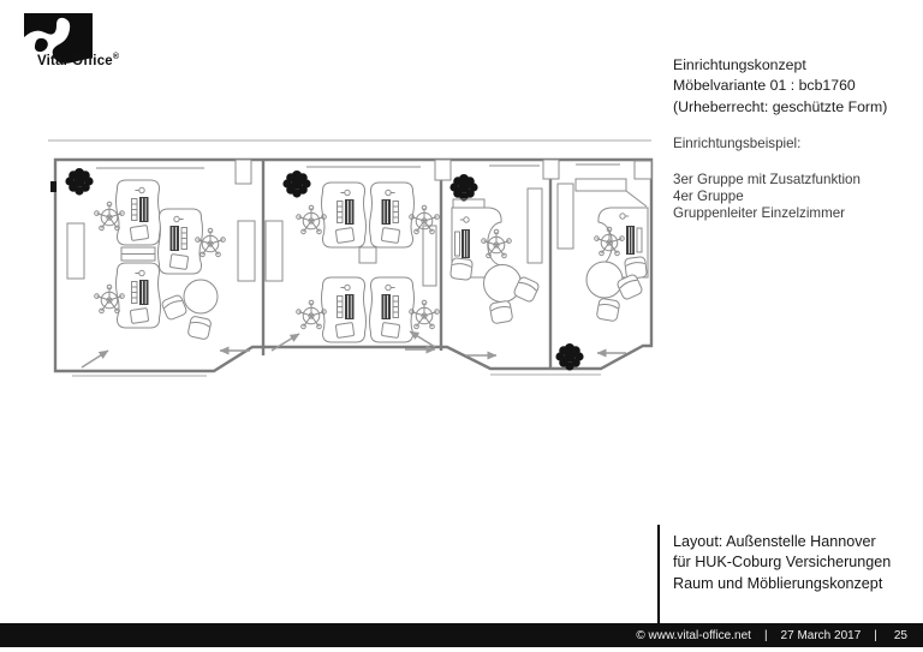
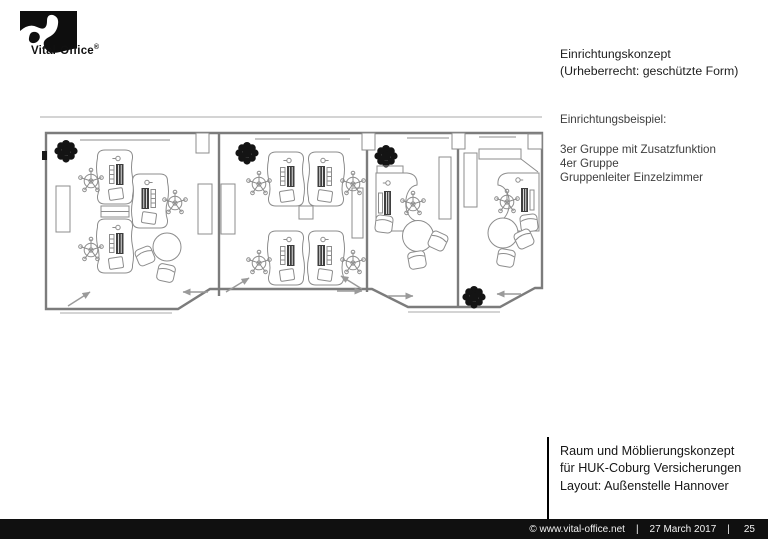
  Vital-Office
  Einrichtungskonzept
- Möbelvariante 01 : bcb1760
  (Urheberrecht: geschützte Form)
  Einrichtungsbeispiel:
  3er Gruppe mit Zusatzfunktion
  4er Gruppe
  Gruppenleiter Einzelzimmer
- Layout: Außenstelle Hannover
+ Raum und Möblierungskonzept
  für HUK-Coburg Versicherungen
- Raum und Möblierungskonzept
+ Layout: Außenstelle Hannover
  © www.vital-office.net
  |
  27 March 2017
  |
  25
